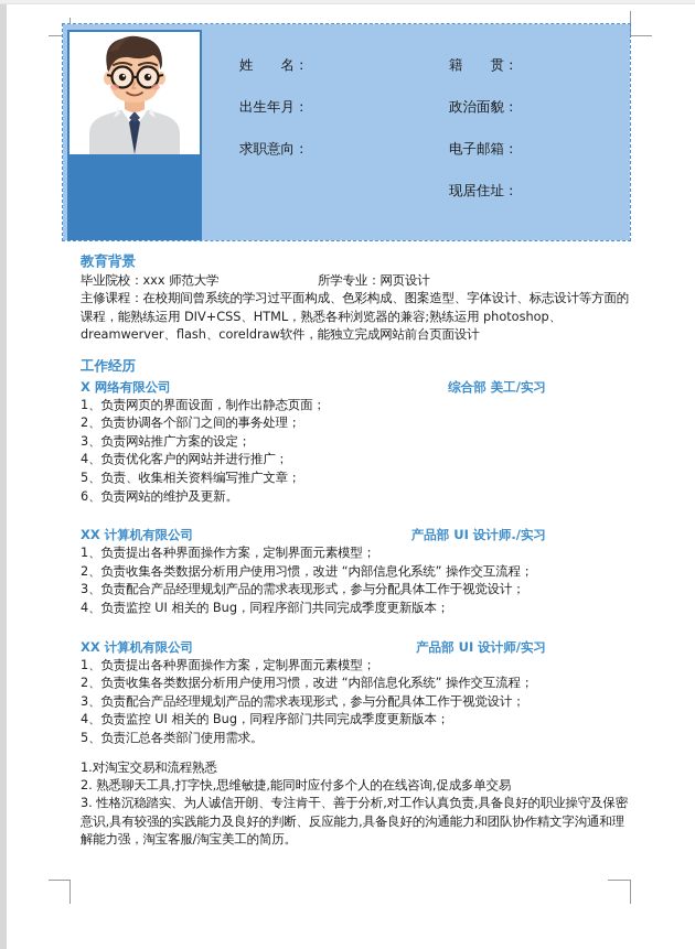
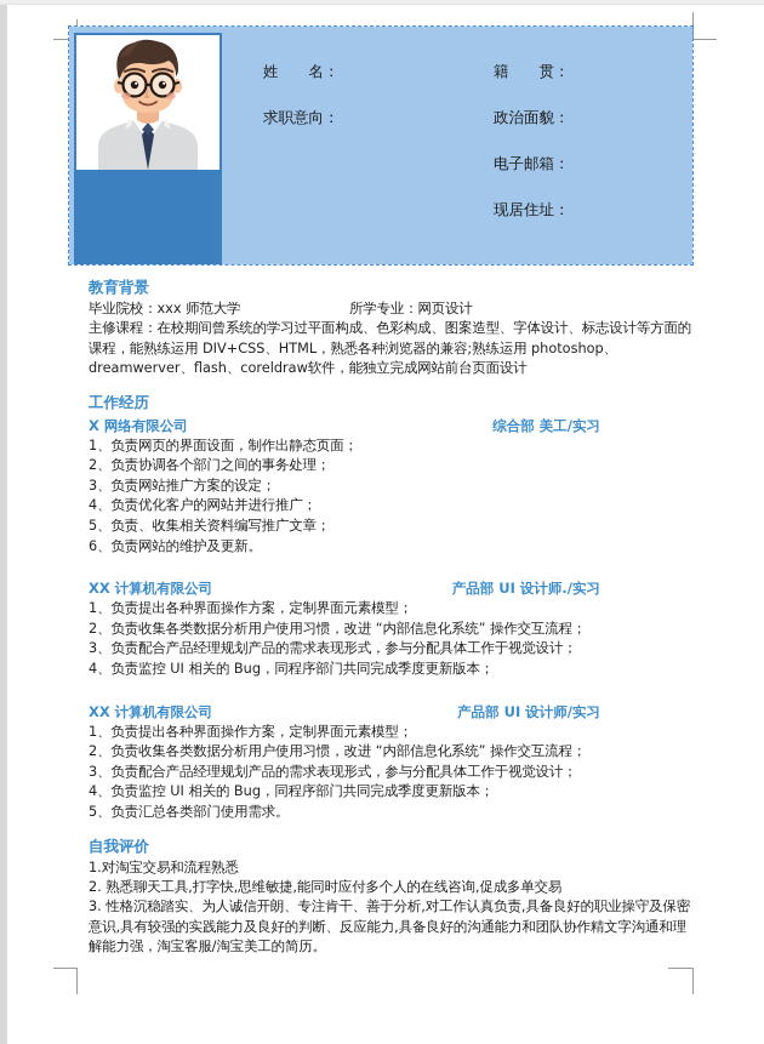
  姓 名：
- 出生年月：
  求职意向：
  籍 贯：
  政治面貌：
  电子邮箱：
  现居住址：
  教育背景
  毕业院校：xxx 师范大学
  所学专业：网页设计
  主修课程：在校期间曾系统的学习过平面构成、色彩构成、图案造型、字体设计、标志设计等方面的课程，能熟练运用 DIV+CSS、HTML，熟悉各种浏览器的兼容;熟练运用 photoshop、dreamwerver、flash、coreldraw软件，能独立完成网站前台页面设计
  工作经历
  X 网络有限公司
  综合部 美工/实习
  1、负责网页的界面设面，制作出静态页面；
  2、负责协调各个部门之间的事务处理；
  3、负责网站推广方案的设定；
  4、负责优化客户的网站并进行推广；
  5、负责、收集相关资料编写推广文章；
  6、负责网站的维护及更新。
  XX 计算机有限公司
  产品部 UI 设计师./实习
  1、负责提出各种界面操作方案，定制界面元素模型；
  2、负责收集各类数据分析用户使用习惯，改进 “内部信息化系统” 操作交互流程；
  3、负责配合产品经理规划产品的需求表现形式，参与分配具体工作于视觉设计；
  4、负责监控 UI 相关的 Bug，同程序部门共同完成季度更新版本；
  XX 计算机有限公司
  产品部 UI 设计师/实习
  1、负责提出各种界面操作方案，定制界面元素模型；
  2、负责收集各类数据分析用户使用习惯，改进 “内部信息化系统” 操作交互流程；
  3、负责配合产品经理规划产品的需求表现形式，参与分配具体工作于视觉设计；
  4、负责监控 UI 相关的 Bug，同程序部门共同完成季度更新版本；
  5、负责汇总各类部门使用需求。
+ 自我评价
  1.对淘宝交易和流程熟悉
  2. 熟悉聊天工具,打字快,思维敏捷,能同时应付多个人的在线咨询,促成多单交易
  3. 性格沉稳踏实、为人诚信开朗、专注肯干、善于分析,对工作认真负责,具备良好的职业操守及保密意识,具有较强的实践能力及良好的判断、反应能力,具备良好的沟通能力和团队协作精文字沟通和理解能力强，淘宝客服/淘宝美工的简历。
